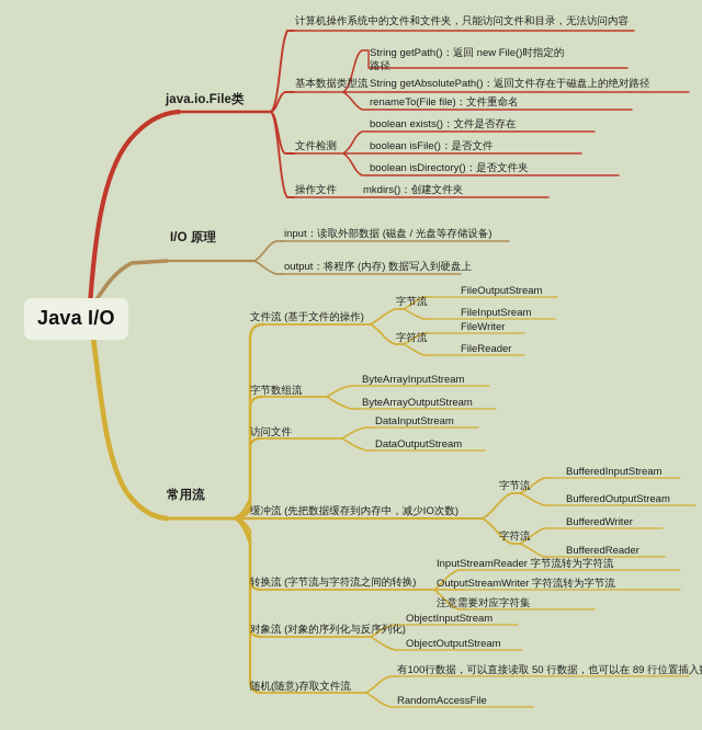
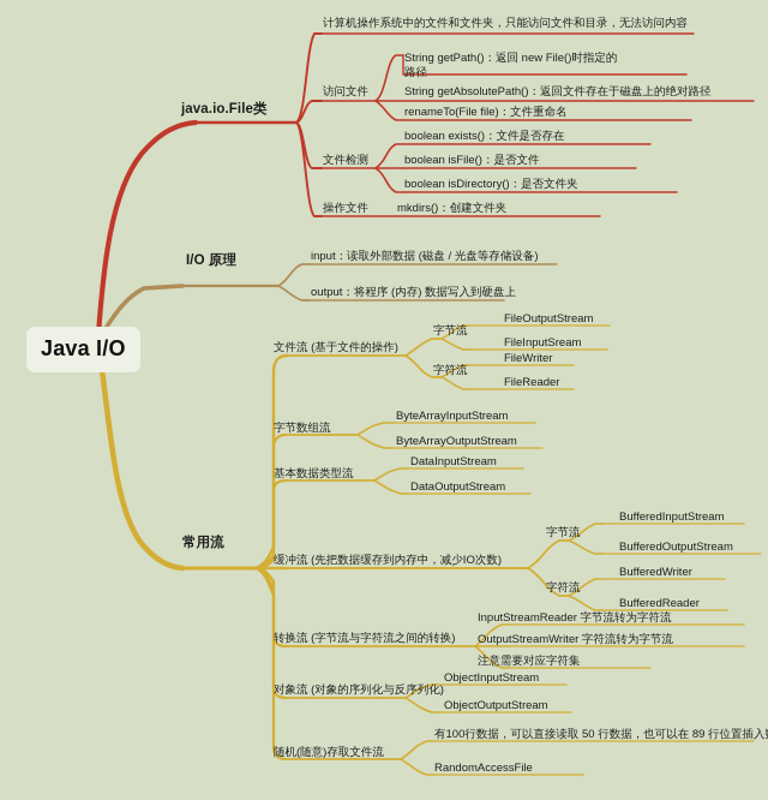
  Java I/O
  java.io.File类
  I/O 原理
  常用流
  计算机操作系统中的文件和文件夹，只能访问文件和目录，无法访问内容
- 基本数据类型流
+ 访问文件
  String getPath()：返回 new File()时指定的路径
  String getAbsolutePath()：返回文件存在于磁盘上的绝对路径
  renameTo(File file)：文件重命名
  文件检测
  boolean exists()：文件是否存在
  boolean isFile()：是否文件
  boolean isDirectory()：是否文件夹
  操作文件
  mkdirs()：创建文件夹
  input：读取外部数据 (磁盘 / 光盘等存储设备)
  output：将程序 (内存) 数据写入到硬盘上
  文件流 (基于文件的操作)
  字节流
  FileOutputStream
  FileInputSream
  字符流
  FileWriter
  FileReader
  字节数组流
  ByteArrayInputStream
  ByteArrayOutputStream
- 访问文件
+ 基本数据类型流
  DataInputStream
  DataOutputStream
  缓冲流 (先把数据缓存到内存中，减少IO次数)
  字节流
  BufferedInputStream
  BufferedOutputStream
  字符流
  BufferedWriter
  BufferedReader
  转换流 (字节流与字符流之间的转换)
  InputStreamReader 字节流转为字符流
  OutputStreamWriter 字符流转为字节流
  注意需要对应字符集
  对象流 (对象的序列化与反序列化)
  ObjectInputStream
  ObjectOutputStream
  随机(随意)存取文件流
  有100行数据，可以直接读取 50 行数据，也可以在 89 行位置插入
  RandomAccessFile
